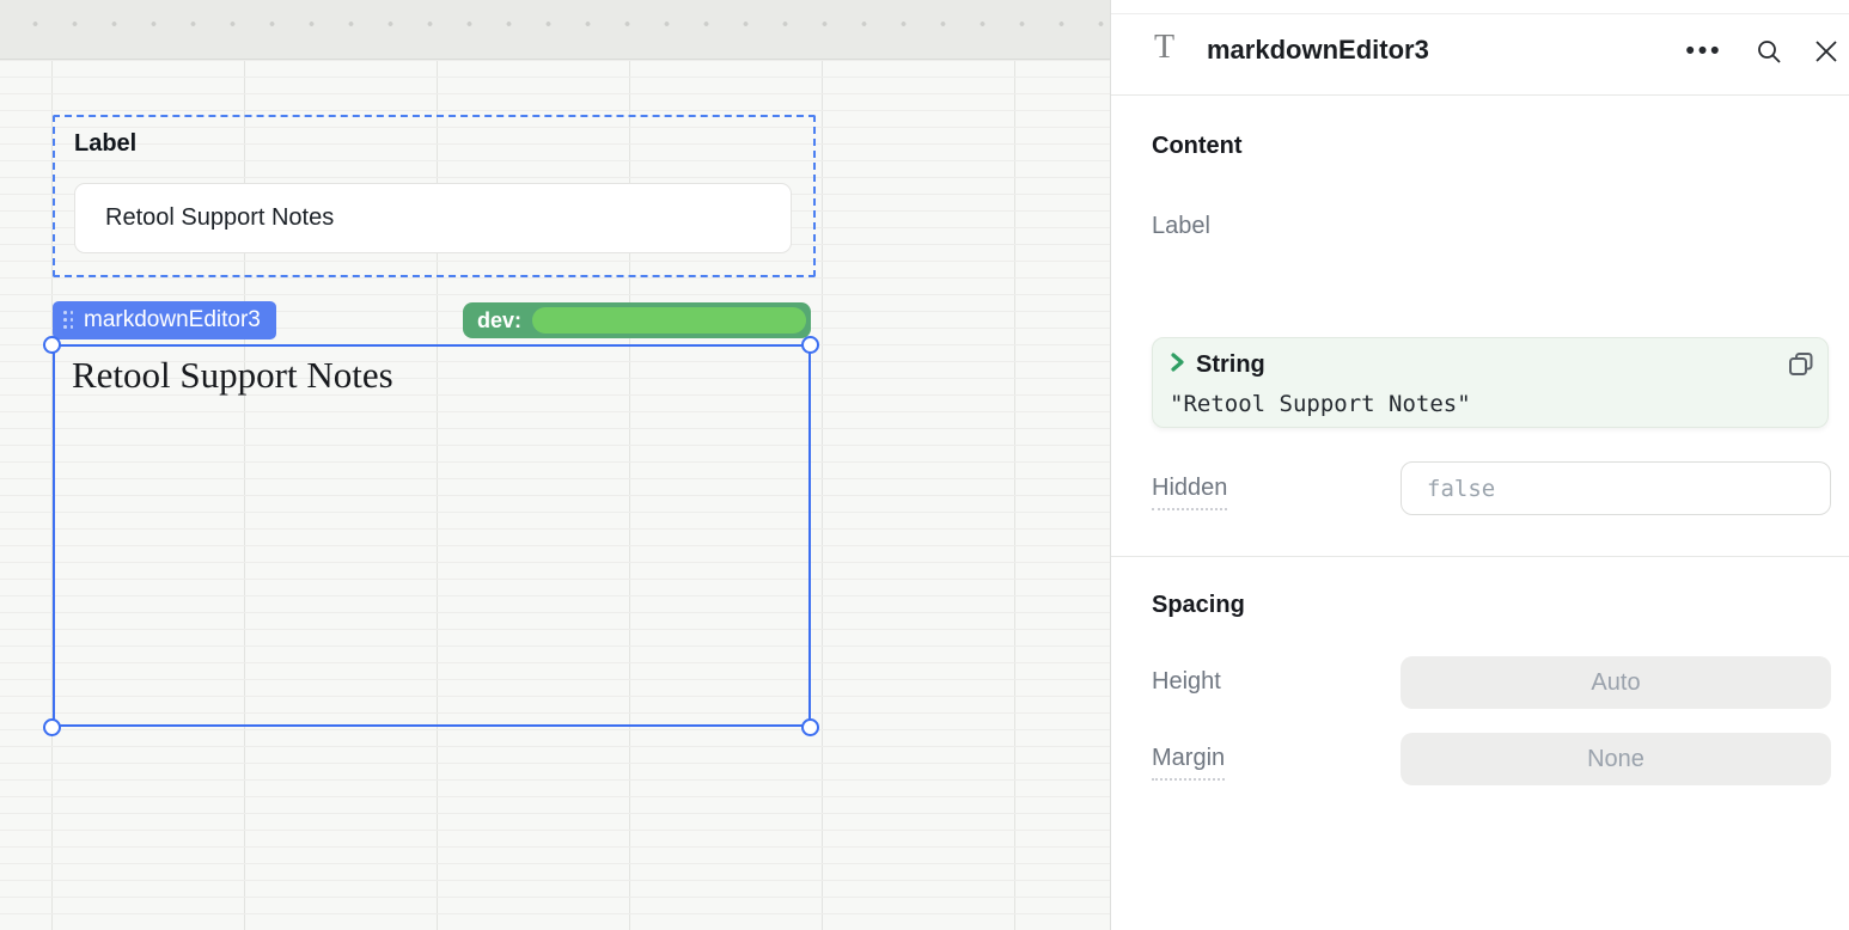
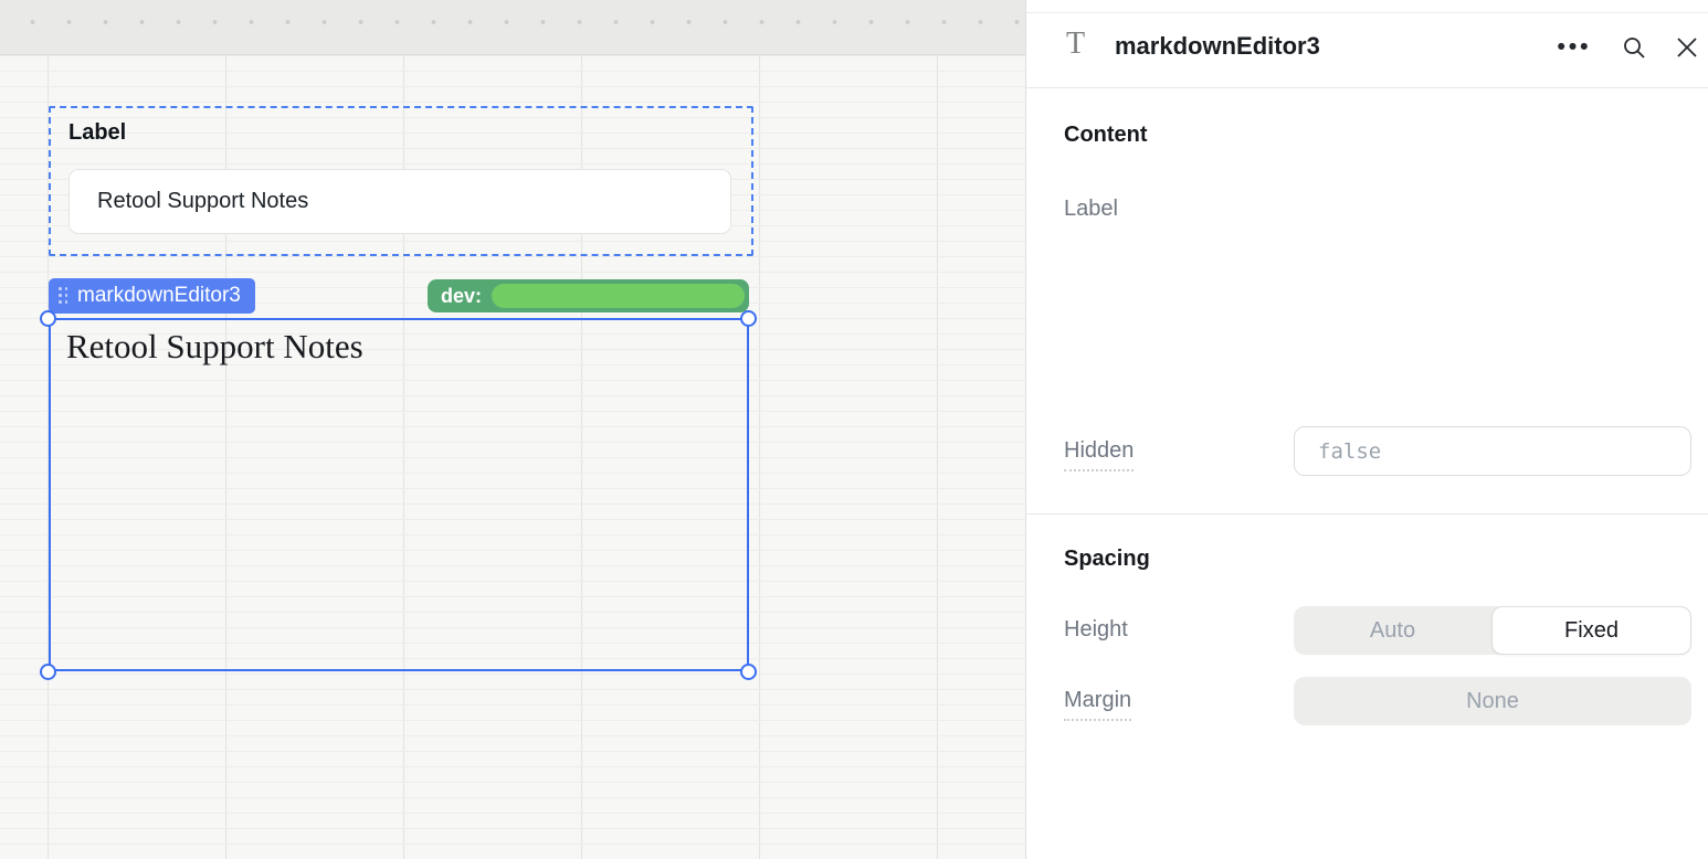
  Label
  Retool Support Notes
  markdownEditor3
  dev:
  Retool Support Notes
  T
  markdownEditor3
  •••
  Content
  Label
- String
- "Retool Support Notes"
  Hidden
  false
  Spacing
  Height
  Auto
+ Fixed
  Margin
  None
